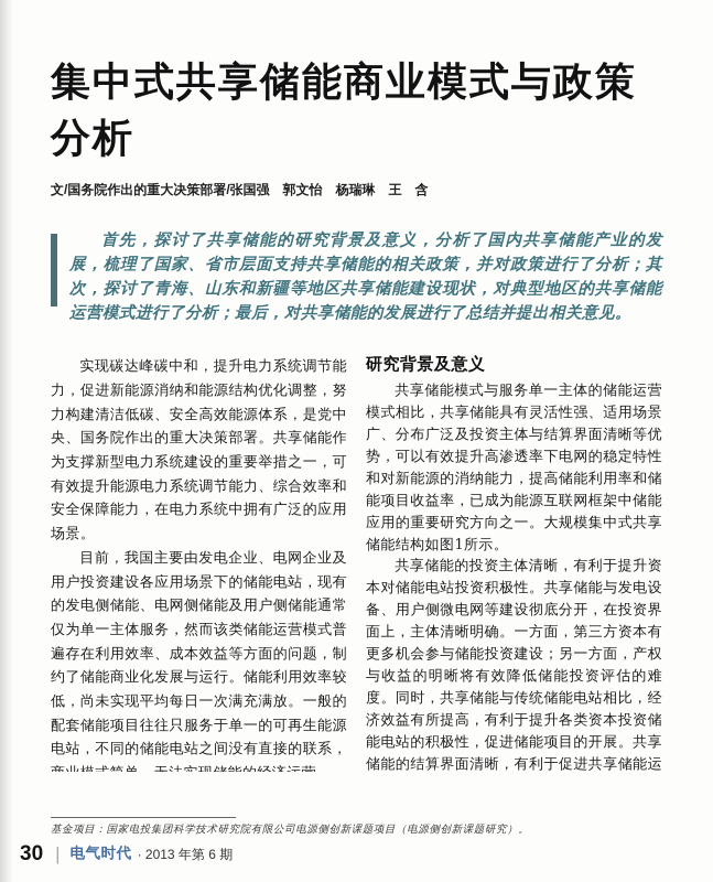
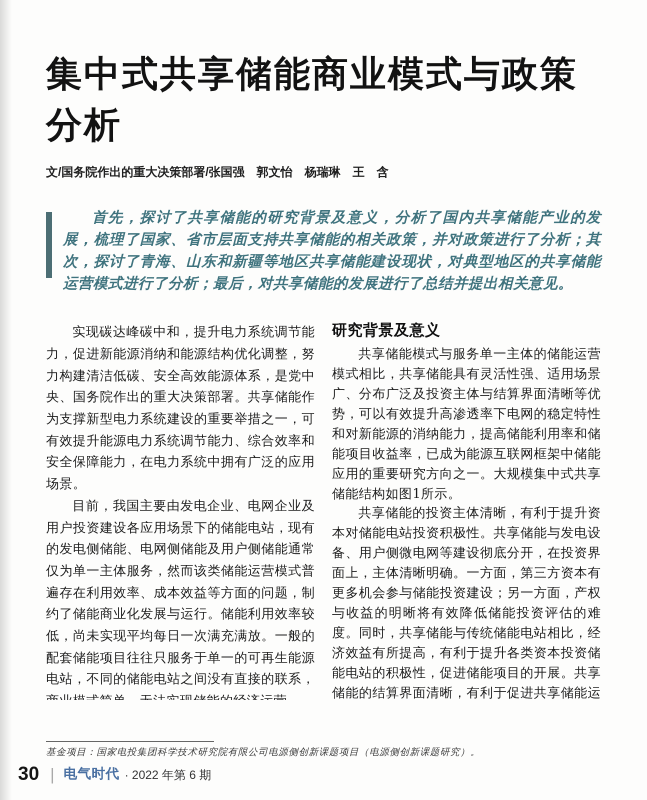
  集中式共享储能商业模式与政策分析
  文/国务院作出的重大决策部署/张国强 郭文怡 杨瑞琳 王 含
  首先，探讨了共享储能的研究背景及意义，分析了国内共享储能产业的发展，梳理了国家、省市层面支持共享储能的相关政策，并对政策进行了分析；其次，探讨了青海、山东和新疆等地区共享储能建设现状，对典型地区的共享储能运营模式进行了分析；最后，对共享储能的发展进行了总结并提出相关意见。
  实现碳达峰碳中和，提升电力系统调节能力，促进新能源消纳和能源结构优化调整，努力构建清洁低碳、安全高效能源体系，是党中央、国务院作出的重大决策部署。共享储能作为支撑新型电力系统建设的重要举措之一，可有效提升能源电力系统调节能力、综合效率和安全保障能力，在电力系统中拥有广泛的应用场景。
  目前，我国主要由发电企业、电网企业及用户投资建设各应用场景下的储能电站，现有的发电侧储能、电网侧储能及用户侧储能通常仅为单一主体服务，然而该类储能运营模式普遍存在利用效率、成本效益等方面的问题，制约了储能商业化发展与运行。储能利用效率较低，尚未实现平均每日一次满充满放。一般的配套储能项目往往只服务于单一的可再生能源电站，不同的储能电站之间没有直接的联系，
  研究背景及意义
  共享储能模式与服务单一主体的储能运营模式相比，共享储能具有灵活性强、适用场景广、分布广泛及投资主体与结算界面清晰等优势，可以有效提升高渗透率下电网的稳定特性和对新能源的消纳能力，提高储能利用率和储能项目收益率，已成为能源互联网框架中储能应用的重要研究方向之一。大规模集中式共享储能结构如图1所示。
  共享储能的投资主体清晰，有利于提升资本对储能电站投资积极性。共享储能与发电设备、用户侧微电网等建设彻底分开，在投资界面上，主体清晰明确。一方面，第三方资本有更多机会参与储能投资建设；另一方面，产权与收益的明晰将有效降低储能投资评估的难度。同时，共享储能与传统储能电站相比，经济效益有所提高，有利于提升各类资本投资储能电站的积极性，促进储能项目的开展。共享储能的结算界面清晰，有利于促进共享储能运
  基金项目：国家电投集团科学技术研究院有限公司电源侧创新课题项目（电源侧创新课题研究）。
  30
  |
  电气时代
- · 2013 年第 6 期
+ · 2022 年第 6 期
